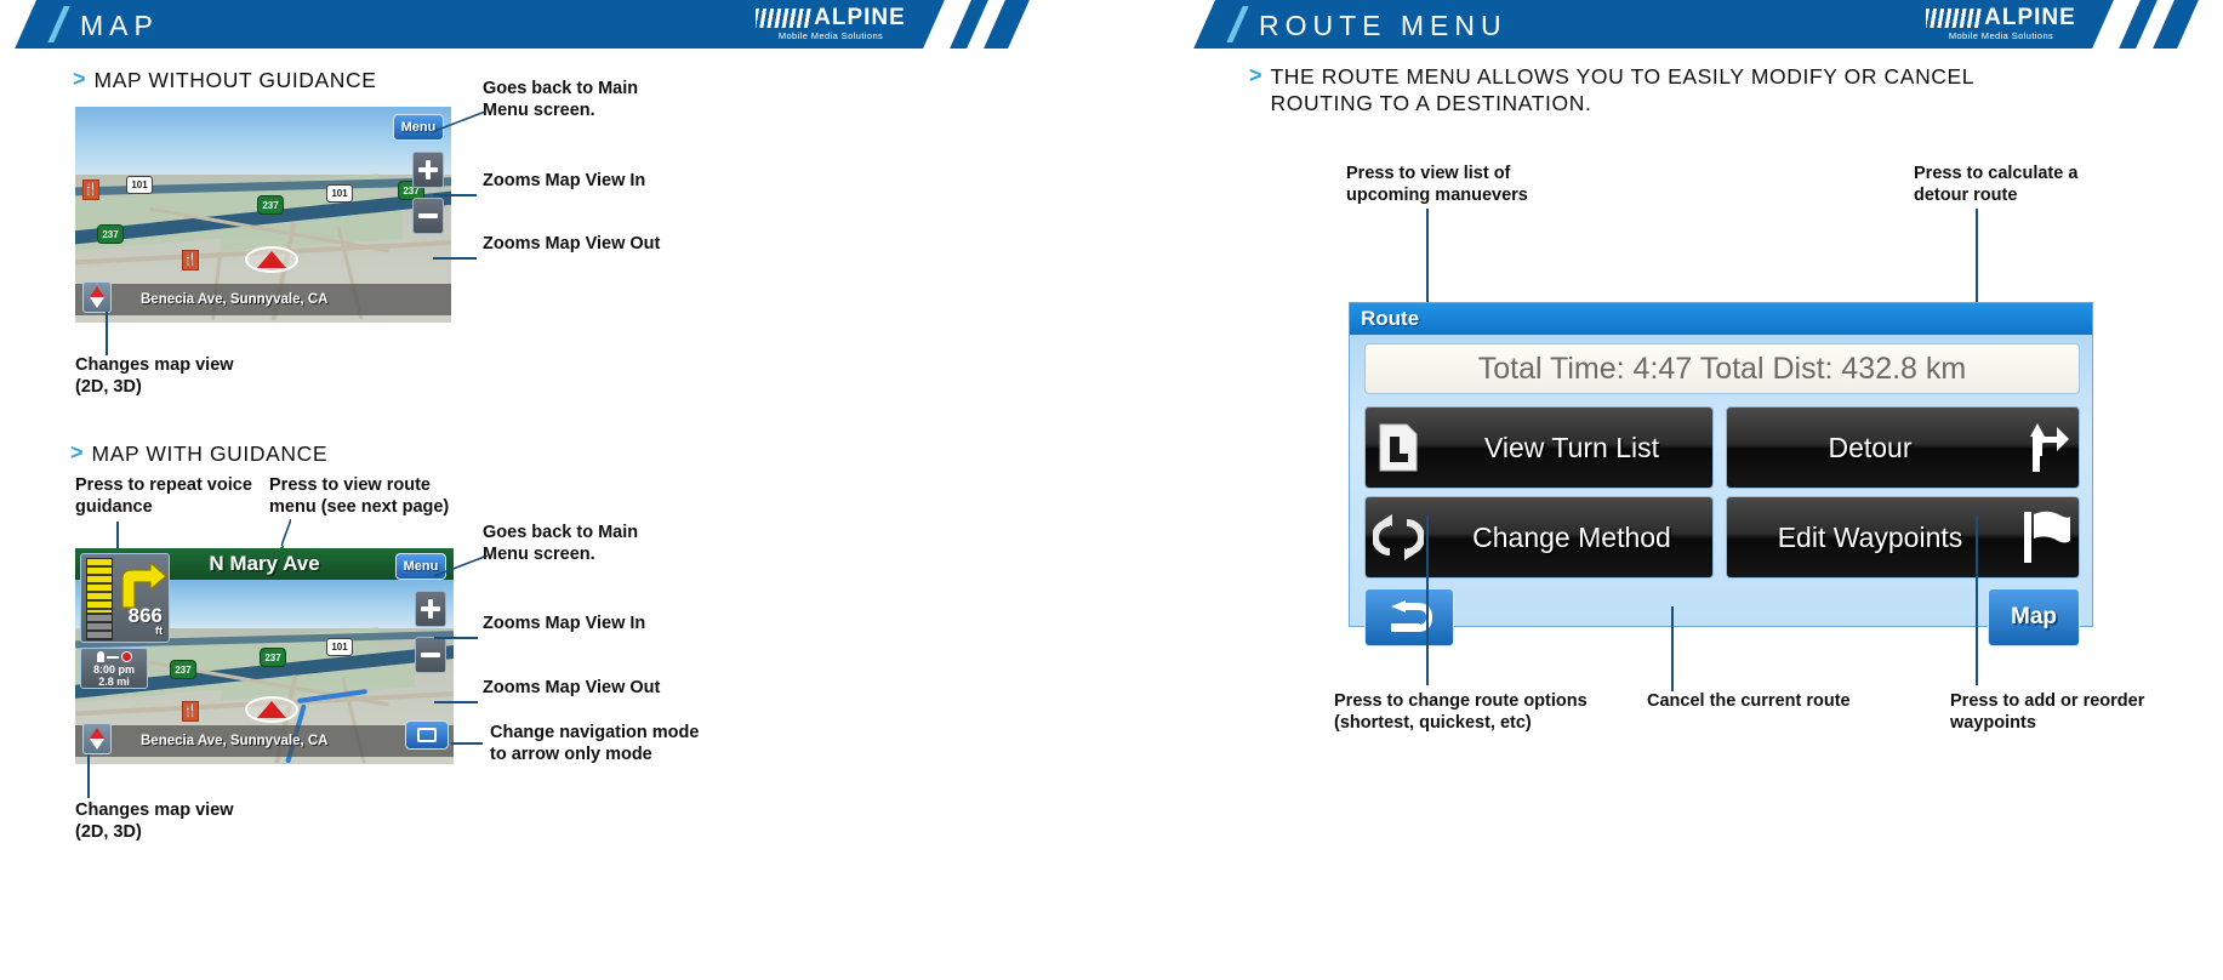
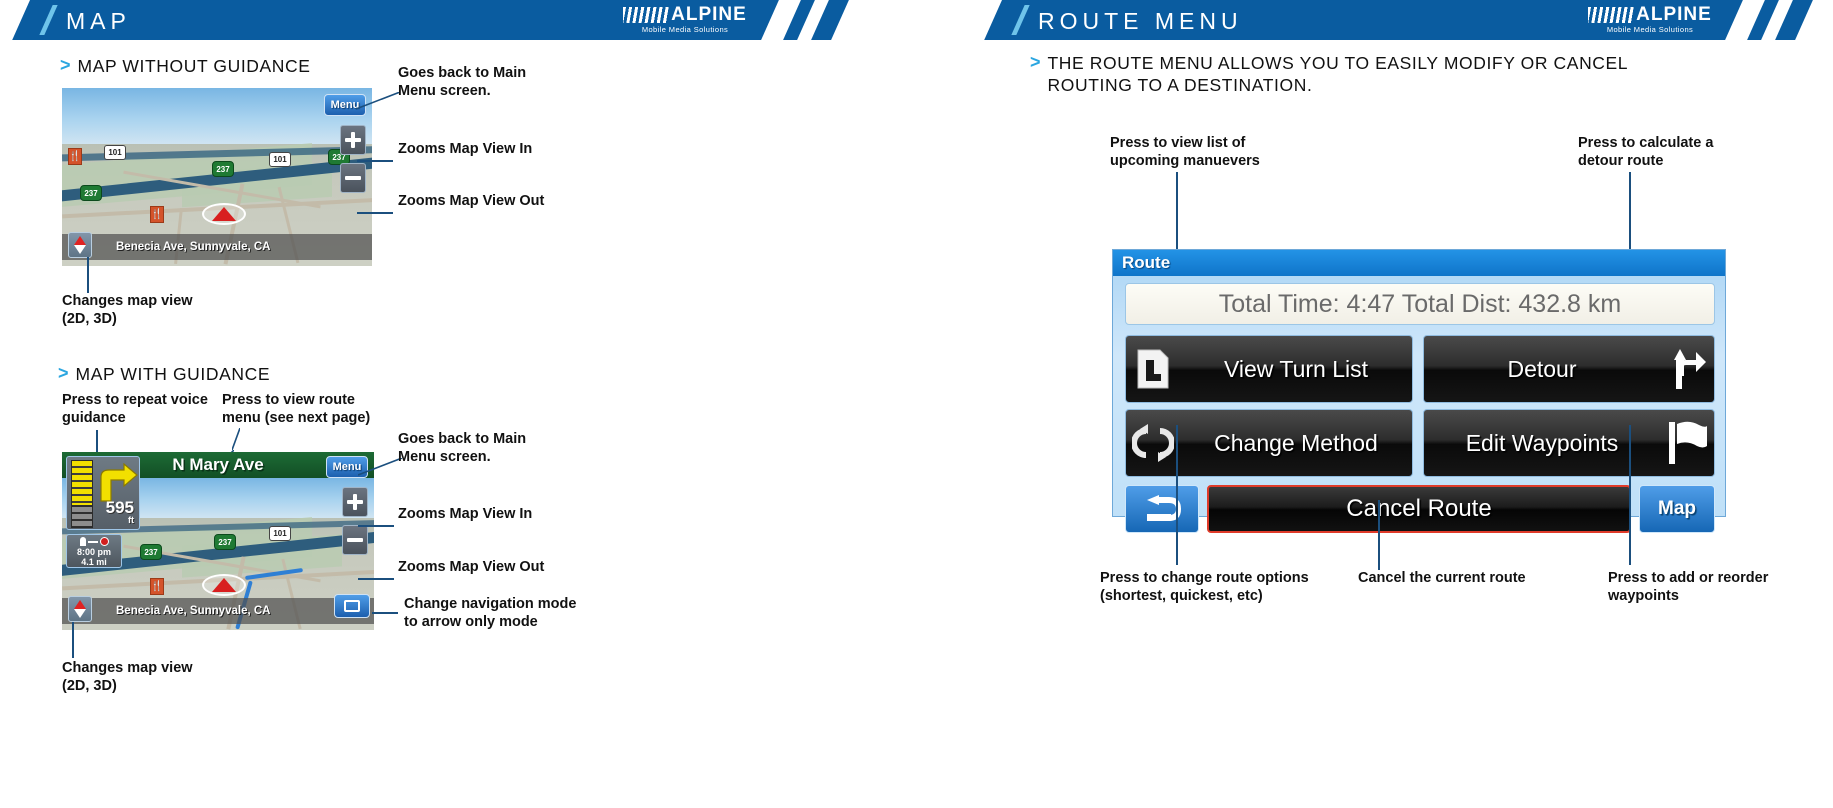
  MAP
  ALPINE
  Mobile Media Solutions
  ROUTE MENU
  ALPINE
  Mobile Media Solutions
  >
  MAP WITHOUT GUIDANCE
  🍴
  🍴
  101
  101
  237
  237
  237
  Benecia Ave, Sunnyvale, CA
  Menu
  Goes back to Main
  Menu screen.
  Zooms Map View In
  Zooms Map View Out
  Changes map view
  (2D, 3D)
  >
  MAP WITH GUIDANCE
  Press to repeat voice
  guidance
  Press to view route
  menu (see next page)
  🍴
  101
  237
  237
  N Mary Ave
- 866
+ 595
  ft
  8:00 pm
- 2.8 mi
+ 4.1 mi
  Benecia Ave, Sunnyvale, CA
  Menu
  Goes back to Main
  Menu screen.
  Zooms Map View In
  Zooms Map View Out
  Change navigation mode
  to arrow only mode
  Changes map view
  (2D, 3D)
  >
  THE ROUTE MENU ALLOWS YOU TO EASILY MODIFY OR CANCEL
  ROUTING TO A DESTINATION.
  Press to view list of
  upcoming manuevers
  Press to calculate a
  detour route
  Route
  Total Time: 4:47 Total Dist: 432.8 km
  View Turn List
  Detour
  Change Method
  Edit Waypoints
+ Cancel Route
  Map
  Press to change route options
  (shortest, quickest, etc)
  Cancel the current route
  Press to add or reorder
  waypoints
